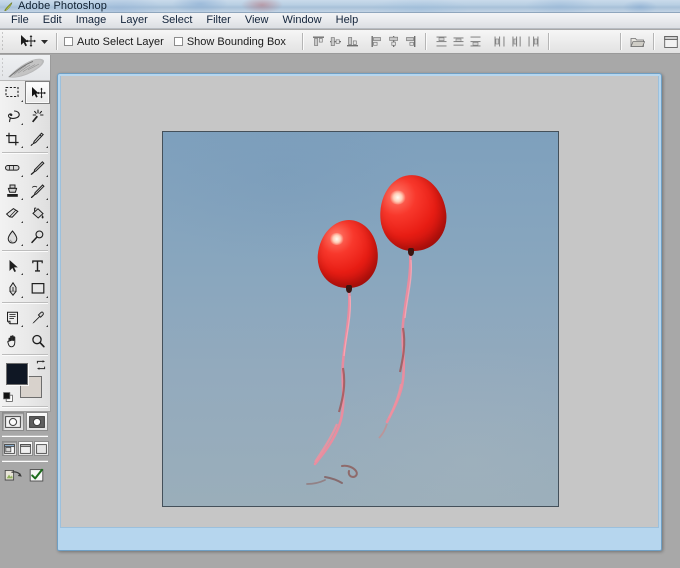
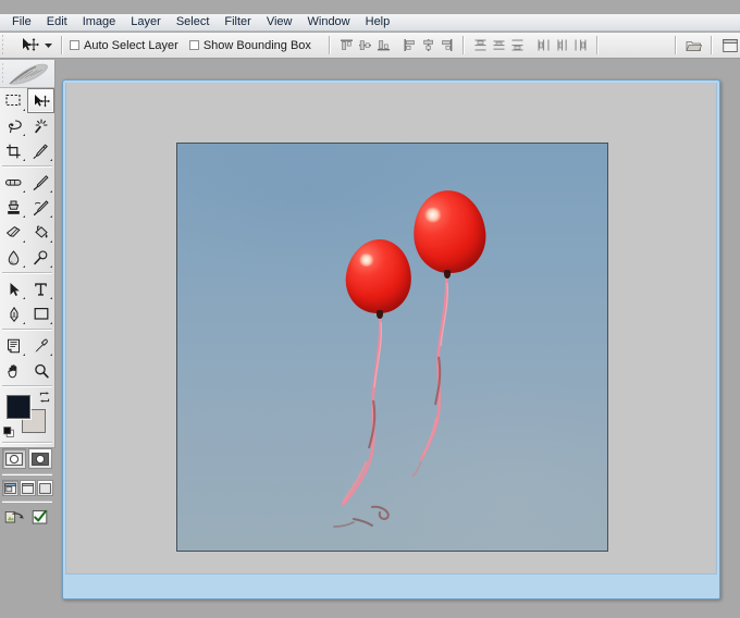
- Adobe Photoshop
  File
  Edit
  Image
  Layer
  Select
  Filter
  View
  Window
  Help
  Auto Select Layer
  Show Bounding Box
